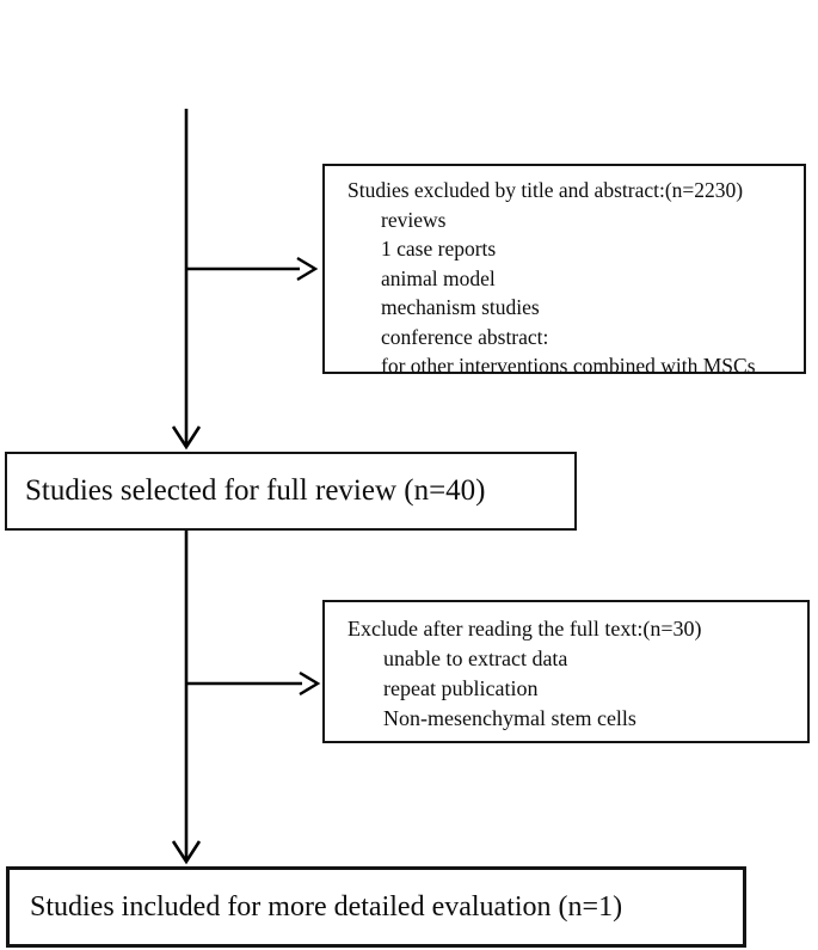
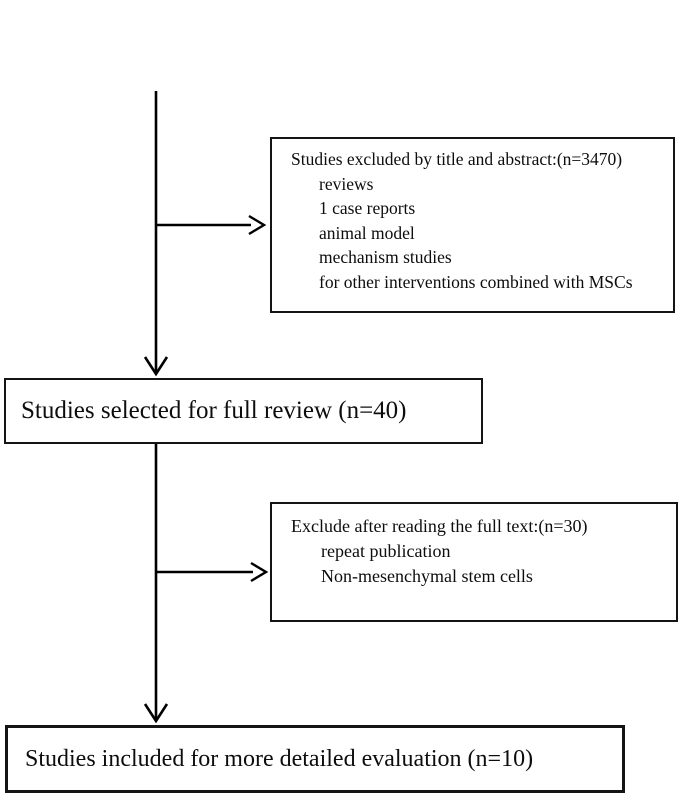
- Studies excluded by title and abstract:(n=2230)
+ Studies excluded by title and abstract:(n=3470)
  reviews
  1 case reports
  animal model
  mechanism studies
- conference abstract:
  for other interventions combined with MSCs
  Studies selected for full review (n=40)
  Exclude after reading the full text:(n=30)
- unable to extract data
  repeat publication
  Non-mesenchymal stem cells
- Studies included for more detailed evaluation (n=1)
+ Studies included for more detailed evaluation (n=10)
